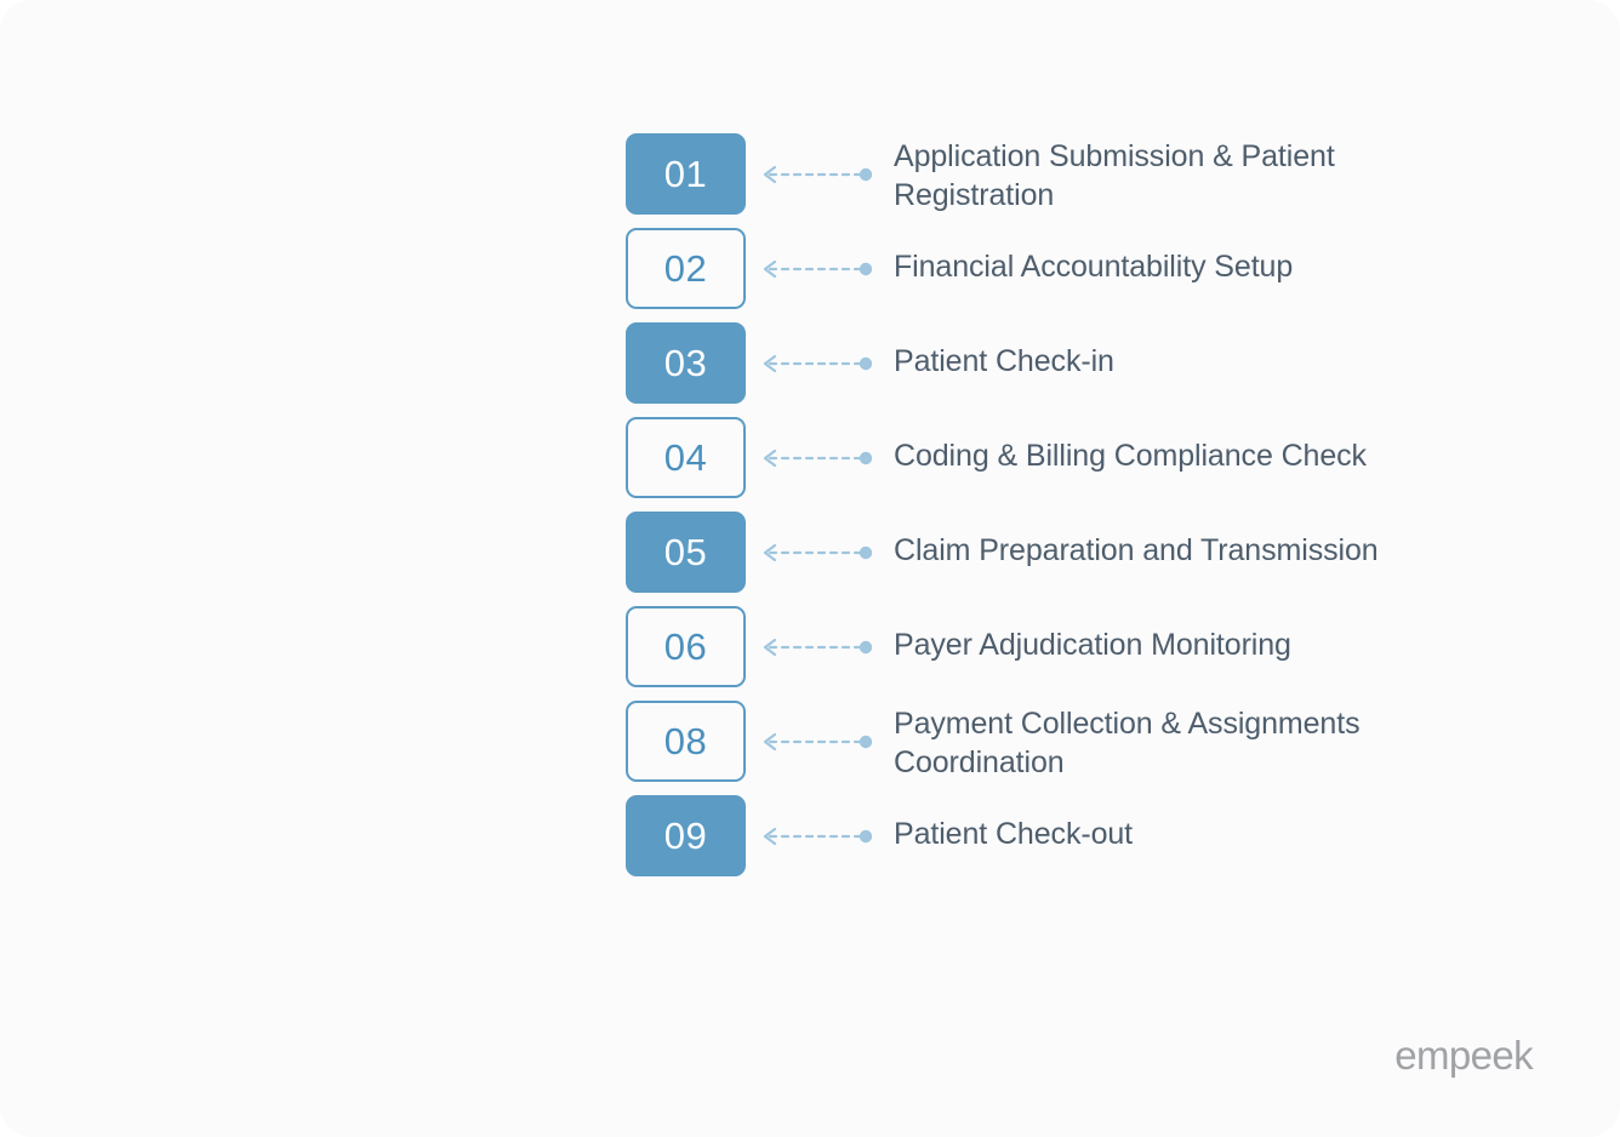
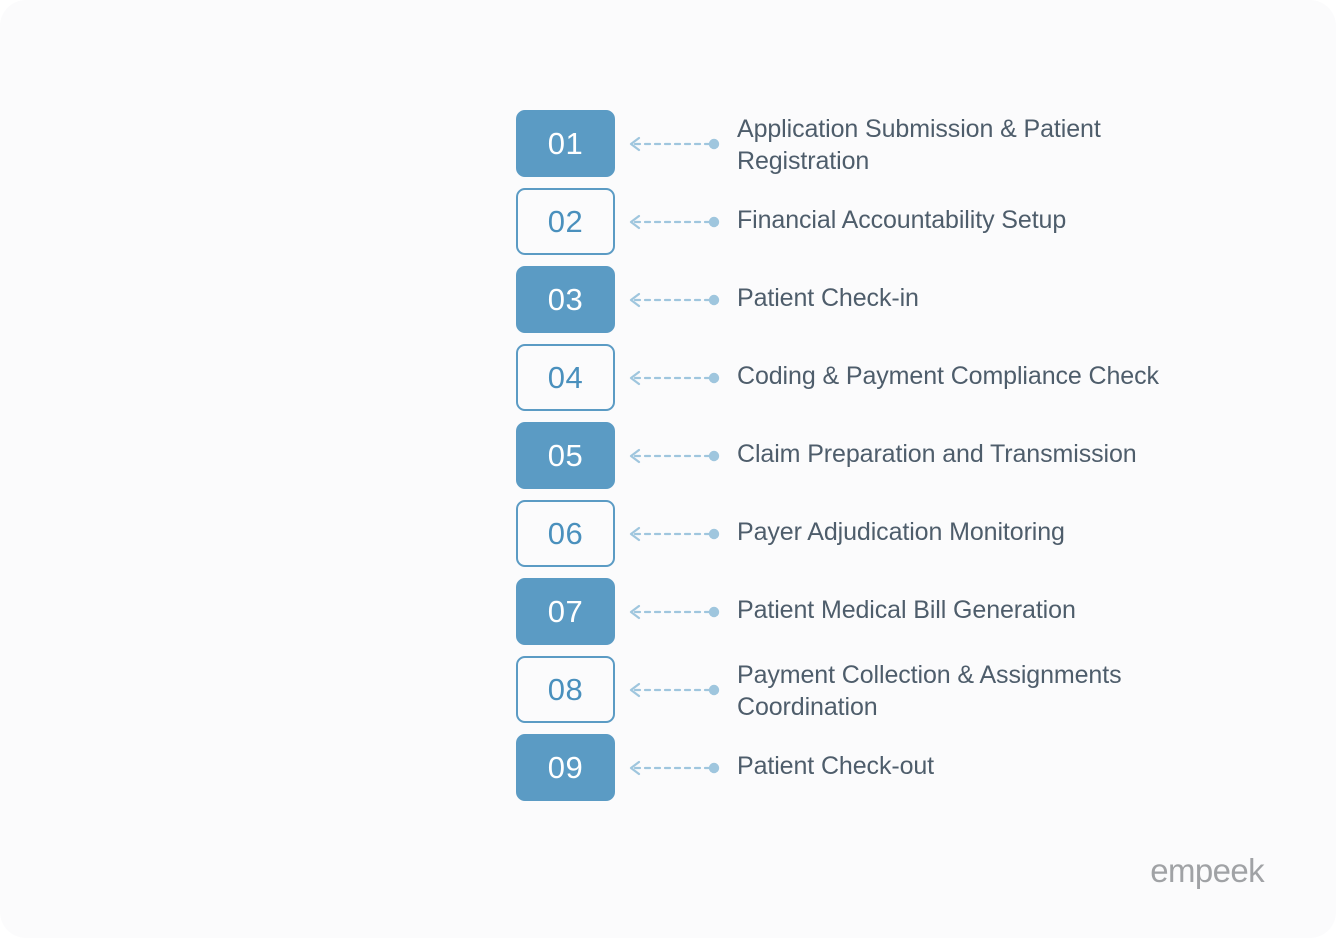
  01
  Application Submission & Patient
  Registration
  02
  Financial Accountability Setup
  03
  Patient Check-in
  04
- Coding & Billing Compliance Check
+ Coding & Payment Compliance Check
  05
  Claim Preparation and Transmission
  06
  Payer Adjudication Monitoring
+ 07
+ Patient Medical Bill Generation
  08
  Payment Collection & Assignments
  Coordination
  09
  Patient Check-out
  empeek
